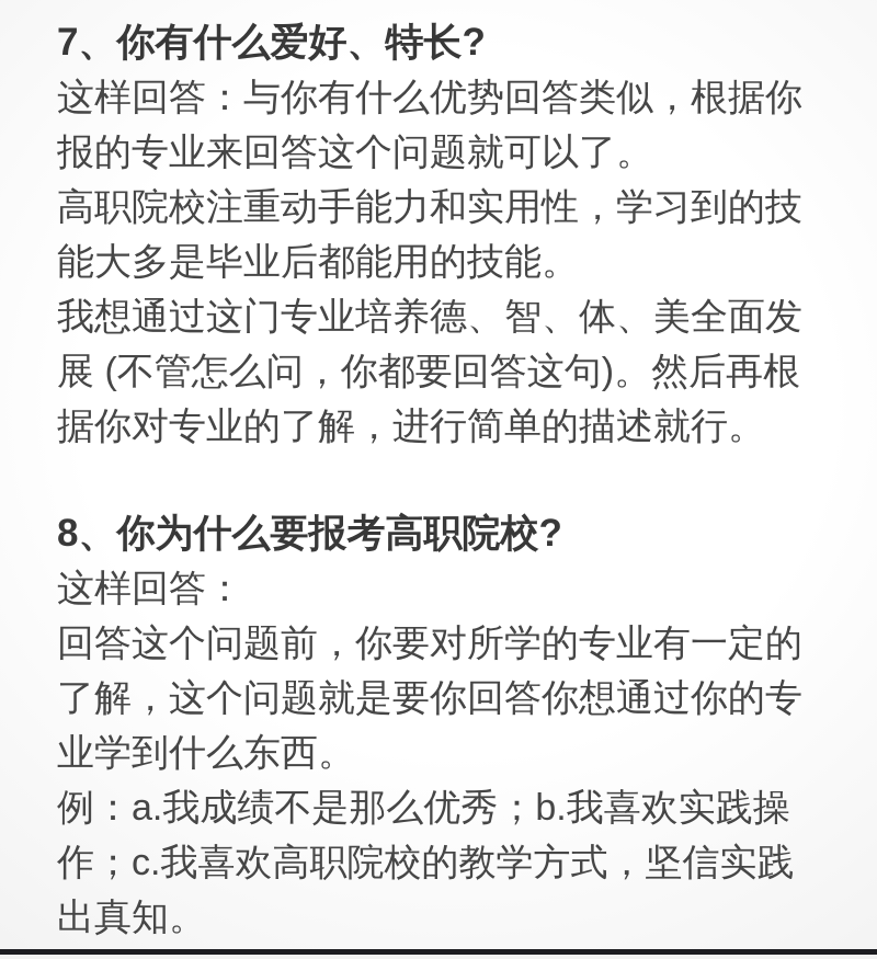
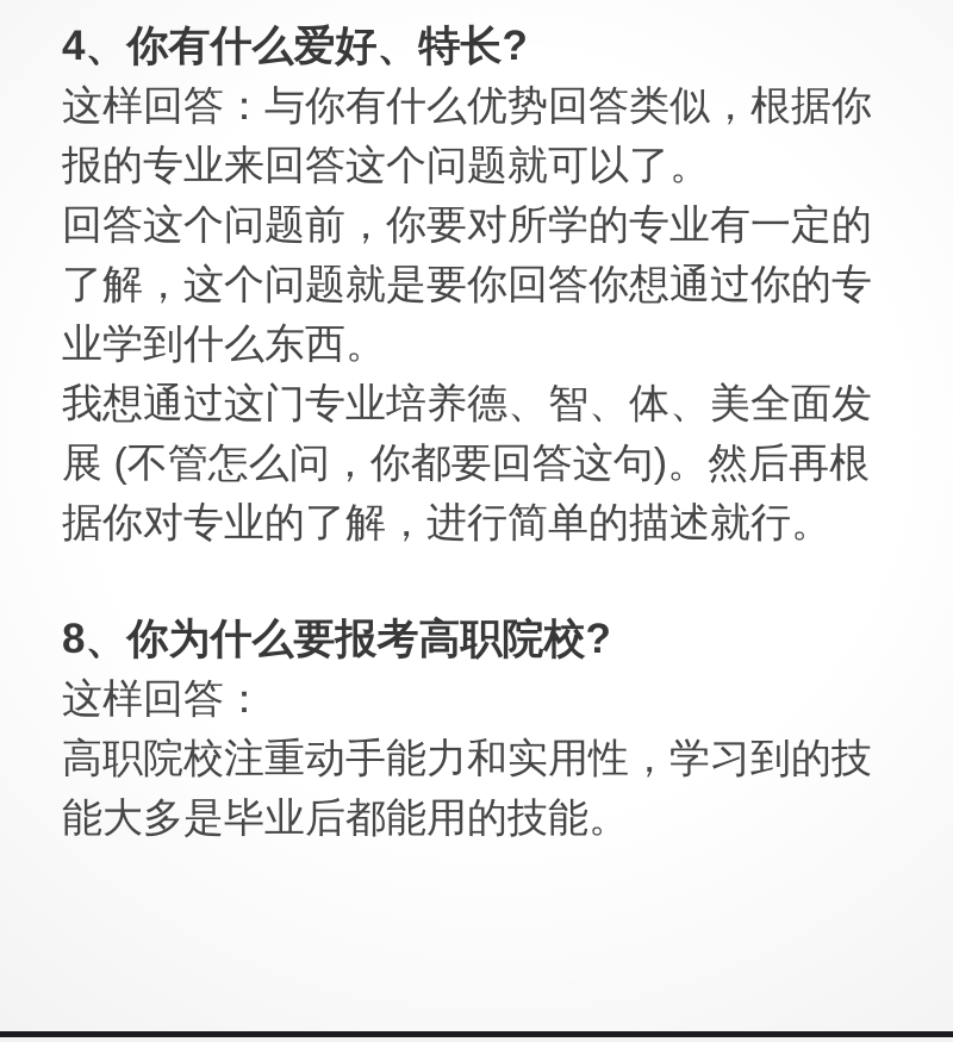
- 7、你有什么爱好、特长?
+ 4、你有什么爱好、特长?
  这样回答：与你有什么优势回答类似，根据你报的专业来回答这个问题就可以了。
- 高职院校注重动手能力和实用性，学习到的技能大多是毕业后都能用的技能。
+ 回答这个问题前，你要对所学的专业有一定的了解，这个问题就是要你回答你想通过你的专业学到什么东西。
  我想通过这门专业培养德、智、体、美全面发展 (不管怎么问，你都要回答这句)。然后再根据你对专业的了解，进行简单的描述就行。
  8、你为什么要报考高职院校?
  这样回答：
- 回答这个问题前，你要对所学的专业有一定的了解，这个问题就是要你回答你想通过你的专业学到什么东西。
+ 高职院校注重动手能力和实用性，学习到的技能大多是毕业后都能用的技能。
- 例：a.我成绩不是那么优秀；b.我喜欢实践操作；c.我喜欢高职院校的教学方式，坚信实践出真知。
